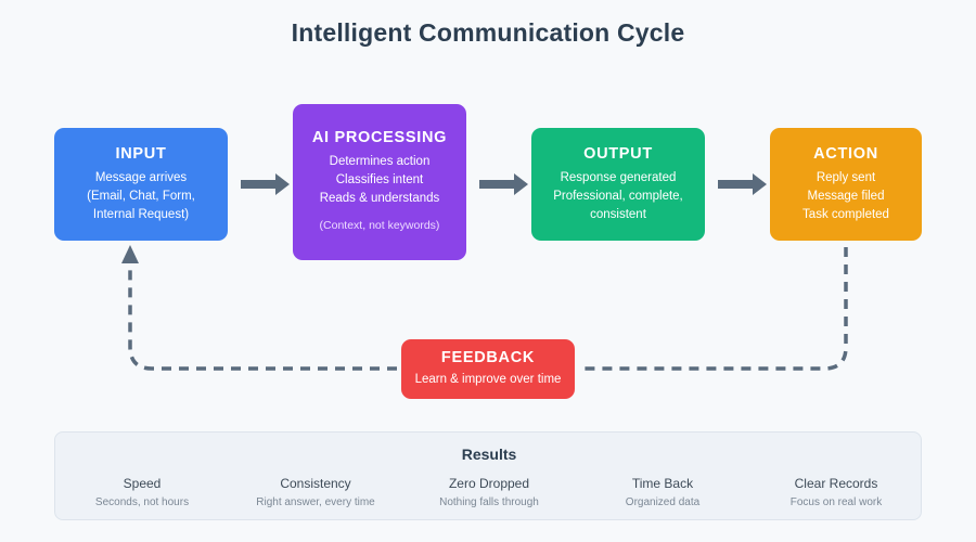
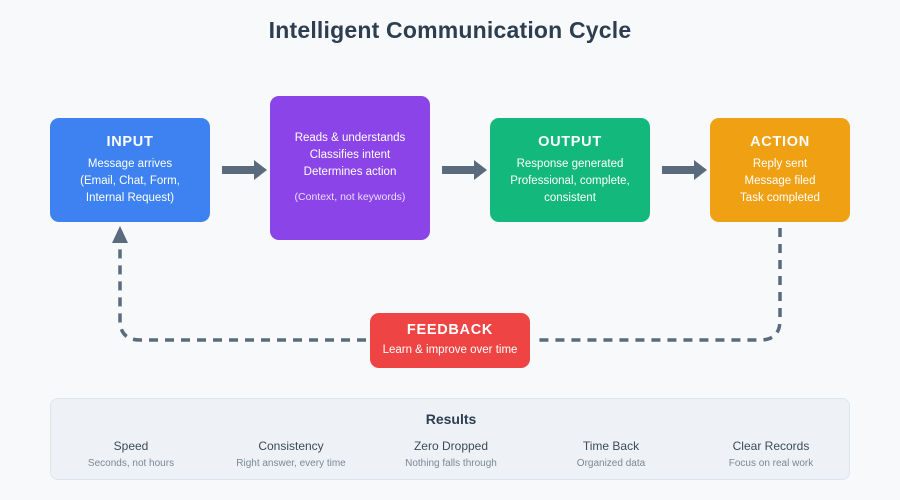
  Intelligent Communication Cycle
  INPUT
  Message arrives
  (Email, Chat, Form,
  Internal Request)
- AI PROCESSING
- Determines action
+ Reads & understands
  Classifies intent
- Reads & understands
+ Determines action
  (Context, not keywords)
  OUTPUT
  Response generated
  Professional, complete,
  consistent
  ACTION
  Reply sent
  Message filed
  Task completed
  FEEDBACK
  Learn & improve over time
  Results
  Speed
  Seconds, not hours
  Consistency
  Right answer, every time
  Zero Dropped
  Nothing falls through
  Time Back
  Organized data
  Clear Records
  Focus on real work
